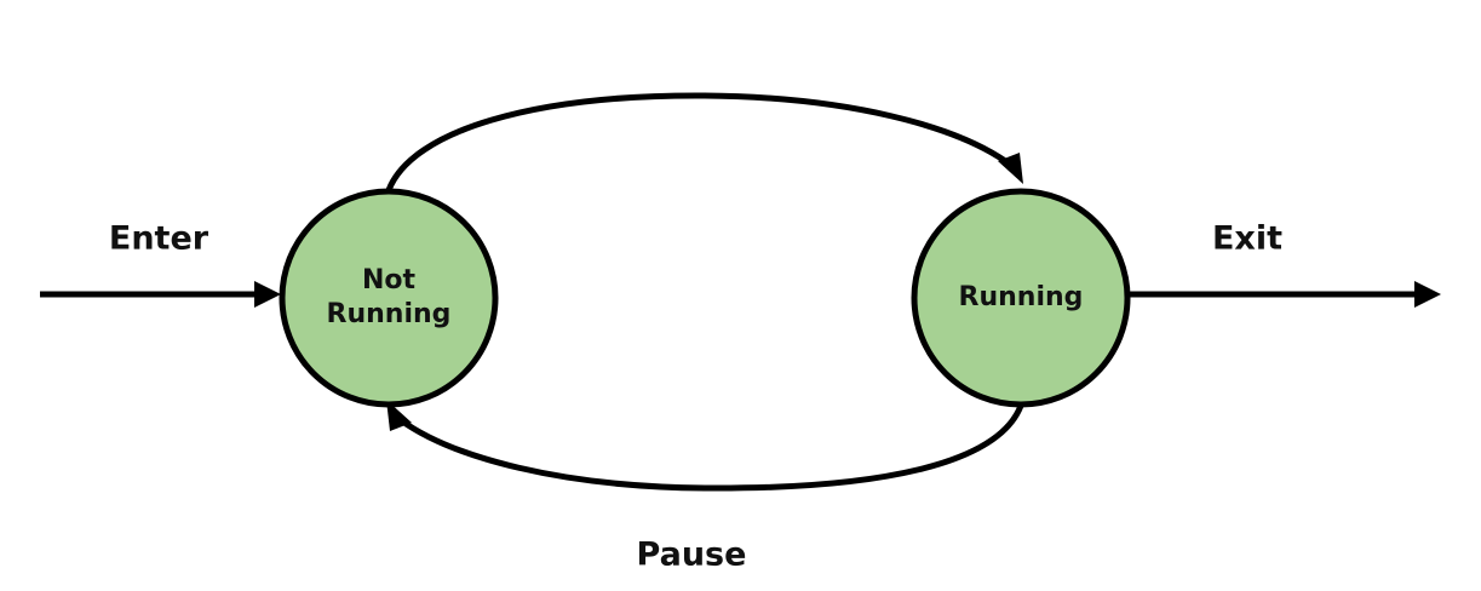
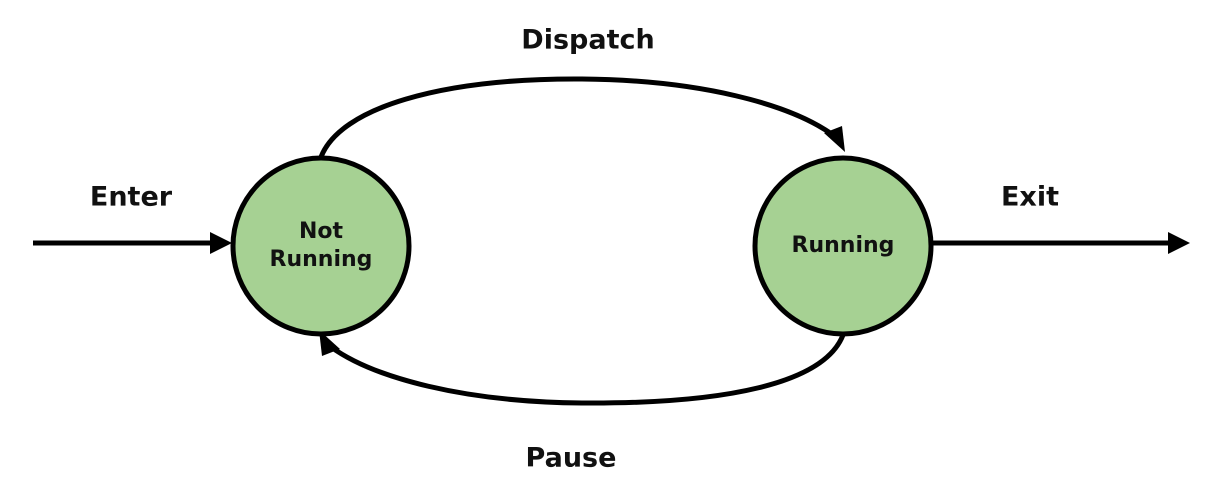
  Enter
  Exit
+ Dispatch
  Pause
  Not
  Running
  Running
